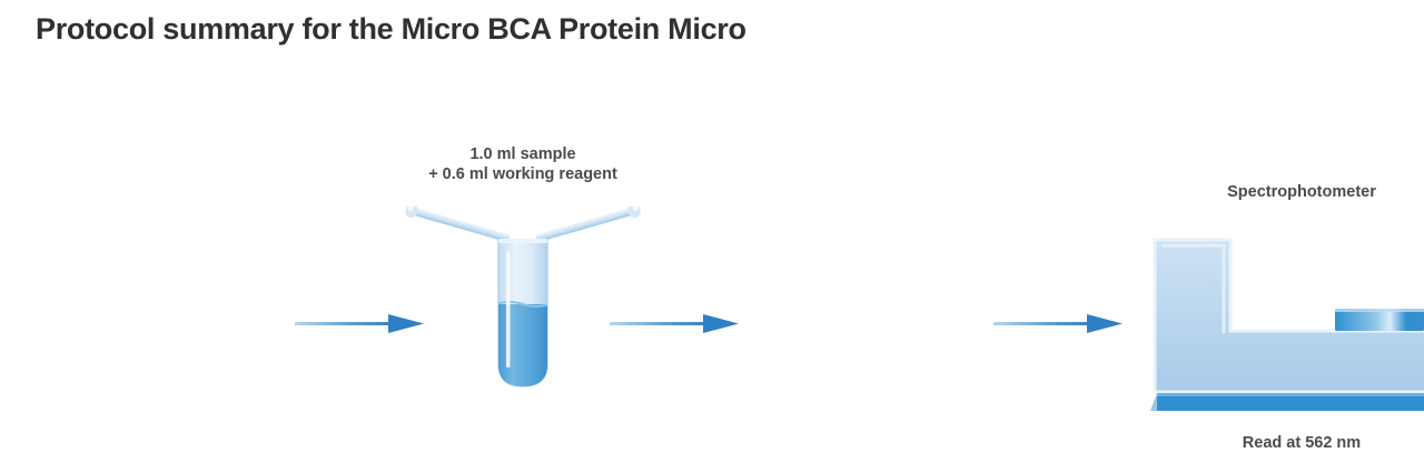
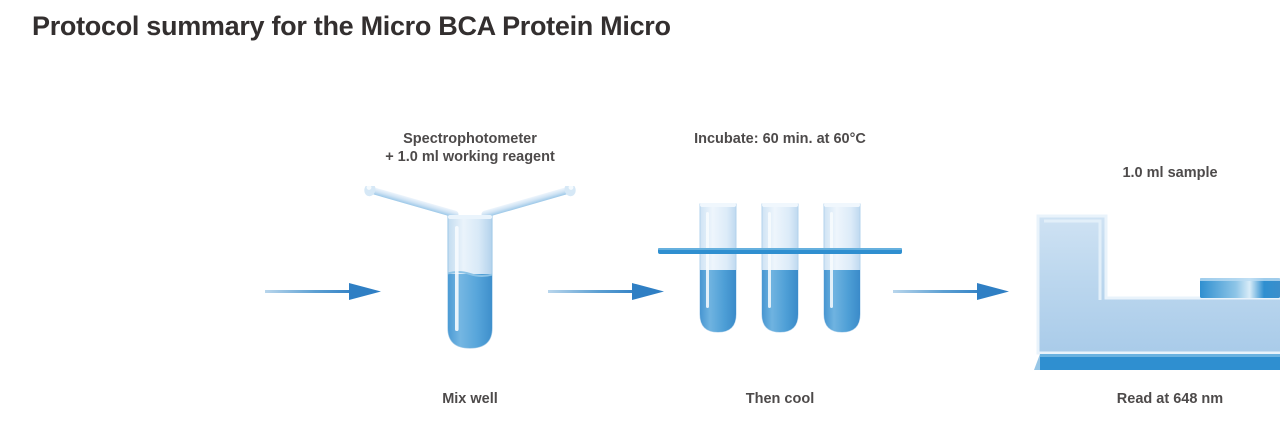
  Protocol summary for the Micro BCA Protein Micro
- 1.0 ml sample
+ Spectrophotometer
- + 0.6 ml working reagent
+ + 1.0 ml working reagent
+ Mix well
+ Incubate: 60 min. at 60°C
+ Then cool
- Spectrophotometer
+ 1.0 ml sample
- Read at 562 nm
+ Read at 648 nm
